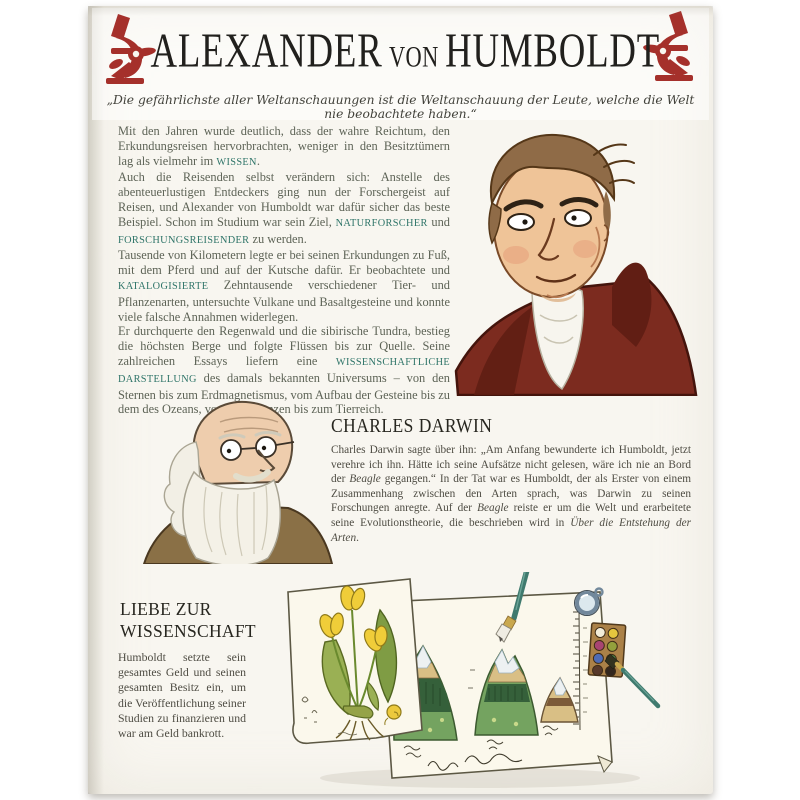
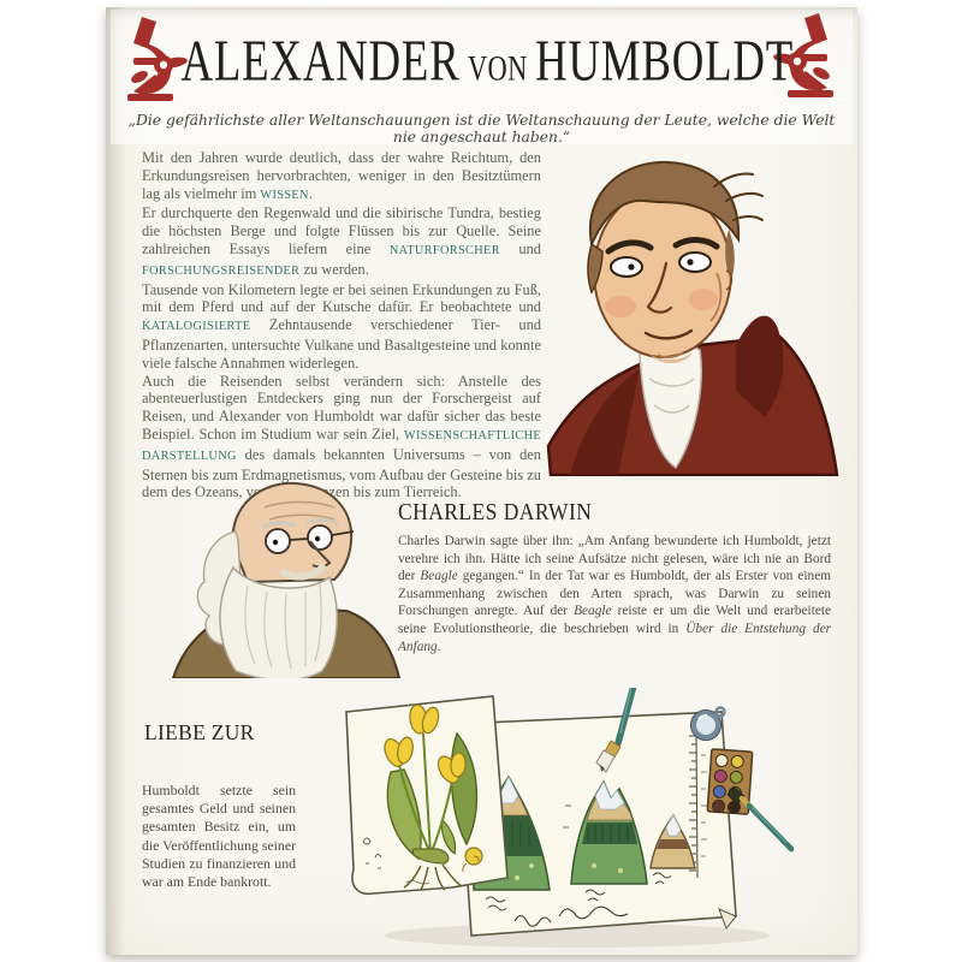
  ALEXANDER VON HUMBOLDT
- „Die gefährlichste aller Weltanschauungen ist die Weltanschauung der Leute, welche die Welt nie beobachtete haben.“
+ „Die gefährlichste aller Weltanschauungen ist die Weltanschauung der Leute, welche die Welt nie angeschaut haben.“
  Mit den Jahren wurde deutlich, dass der wahre Reichtum, den Erkundungsreisen hervorbrachten, weniger in den Besitztümern lag als vielmehr im WISSEN.
- Auch die Reisenden selbst verändern sich: Anstelle des abenteuerlustigen Entdeckers ging nun der Forschergeist auf Reisen, und Alexander von Humboldt war dafür sicher das beste Beispiel. Schon im Studium war sein Ziel, NATURFORSCHER und FORSCHUNGSREISENDER zu werden.
+ Er durchquerte den Regenwald und die sibirische Tundra, bestieg die höchsten Berge und folgte Flüssen bis zur Quelle. Seine zahlreichen Essays liefern eine NATURFORSCHER und FORSCHUNGSREISENDER zu werden.
  Tausende von Kilometern legte er bei seinen Erkundungen zu Fuß, mit dem Pferd und auf der Kutsche dafür. Er beobachtete und KATALOGISIERTE Zehntausende verschiedener Tier- und Pflanzenarten, untersuchte Vulkane und Basaltgesteine und konnte viele falsche Annahmen widerlegen.
- Er durchquerte den Regenwald und die sibirische Tundra, bestieg die höchsten Berge und folgte Flüssen bis zur Quelle. Seine zahlreichen Essays liefern eine WISSENSCHAFTLICHE DARSTELLUNG des damals bekannten Universums – von den Sternen bis zum Erdmagnetismus, vom Aufbau der Gesteine bis zu dem des Ozeans, vzen bis zum Tierreich.
+ Auch die Reisenden selbst verändern sich: Anstelle des abenteuerlustigen Entdeckers ging nun der Forschergeist auf Reisen, und Alexander von Humboldt war dafür sicher das beste Beispiel. Schon im Studium war sein Ziel, WISSENSCHAFTLICHE DARSTELLUNG des damals bekannten Universums – von den Sternen bis zum Erdmagnetismus, vom Aufbau der Gesteine bis zu dem des Ozeans, vzen bis zum Tierreich.
  CHARLES DARWIN
- Charles Darwin sagte über ihn: „Am Anfang bewunderte ich Humboldt, jetzt verehre ich ihn. Hätte ich seine Aufsätze nicht gelesen, wäre ich nie an Bord der Beagle gegangen.“ In der Tat war es Humboldt, der als Erster von einem Zusammenhang zwischen den Arten sprach, was Darwin zu seinen Forschungen anregte. Auf der Beagle reiste er um die Welt und erarbeitete seine Evolutionstheorie, die beschrieben wird in Über die Entstehung der Arten.
+ Charles Darwin sagte über ihn: „Am Anfang bewunderte ich Humboldt, jetzt verehre ich ihn. Hätte ich seine Aufsätze nicht gelesen, wäre ich nie an Bord der Beagle gegangen.“ In der Tat war es Humboldt, der als Erster von einem Zusammenhang zwischen den Arten sprach, was Darwin zu seinen Forschungen anregte. Auf der Beagle reiste er um die Welt und erarbeitete seine Evolutionstheorie, die beschrieben wird in Über die Entstehung der Anfang.
  LIEBE ZUR
- WISSENSCHAFT
- Humboldt setzte sein gesamtes Geld und seinen gesamten Besitz ein, um die Veröffentlichung seiner Studien zu finanzieren und war am Geld bankrott.
+ Humboldt setzte sein gesamtes Geld und seinen gesamten Besitz ein, um die Veröffentlichung seiner Studien zu finanzieren und war am Ende bankrott.
